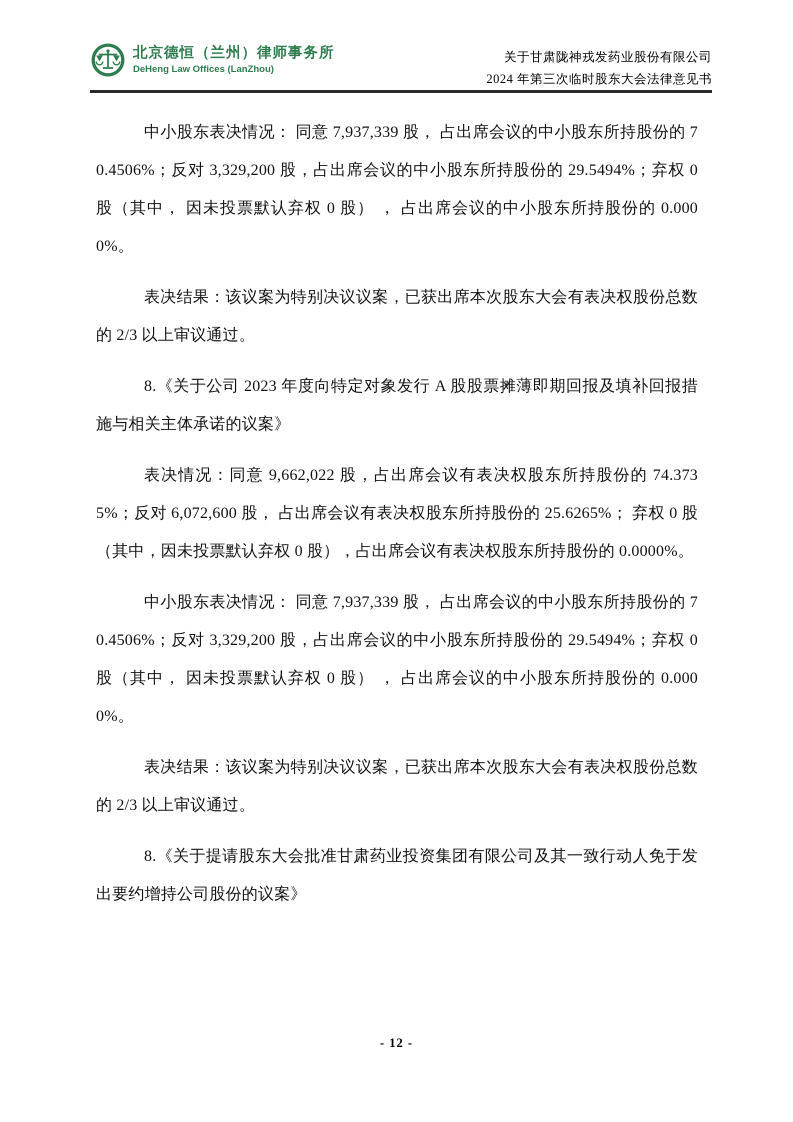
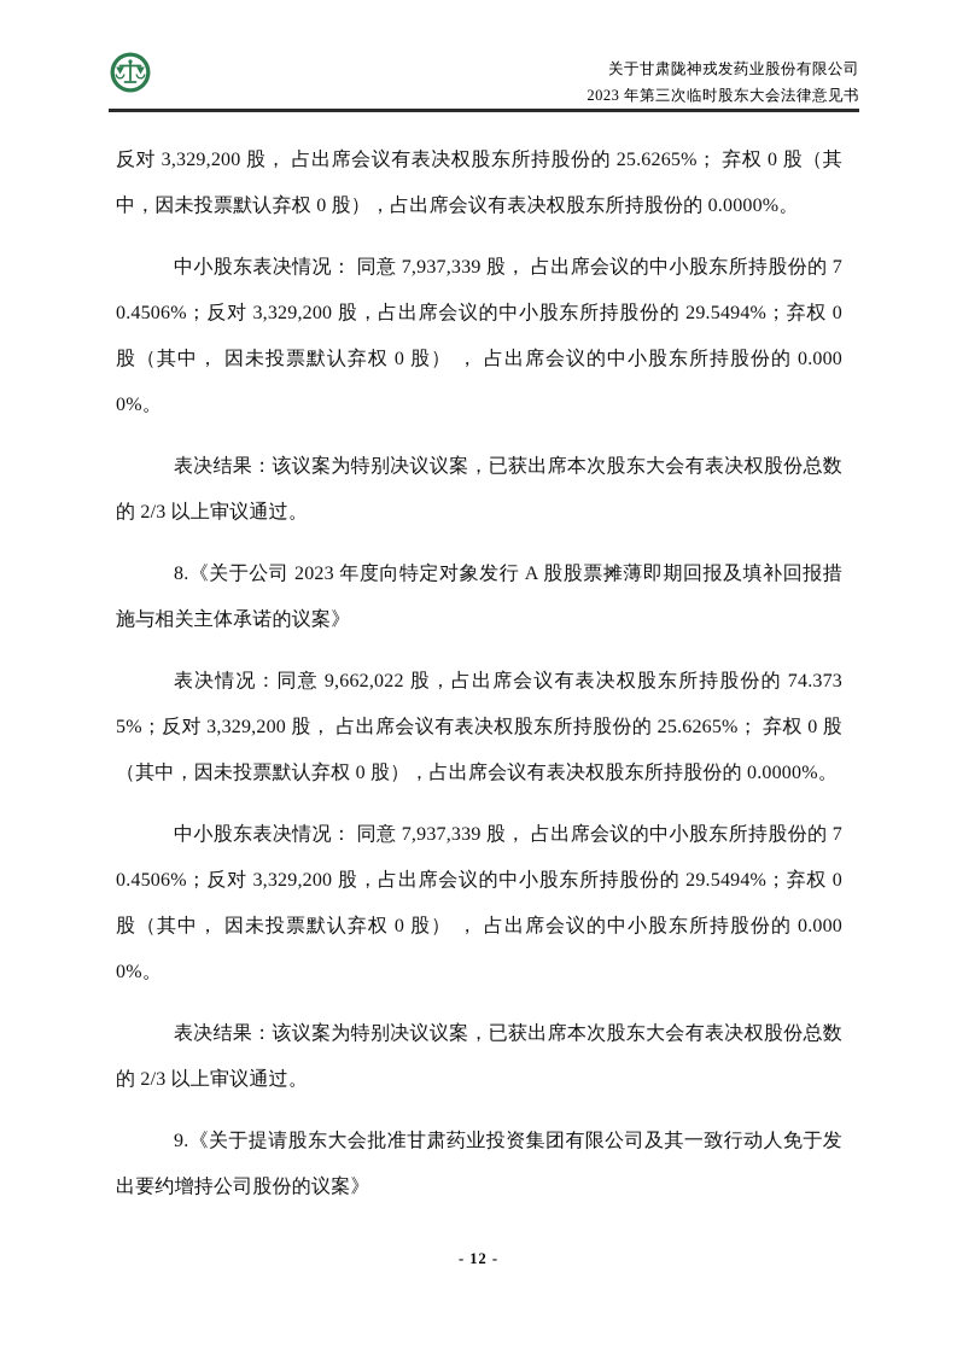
- 北京德恒（兰州）律师事务所
- DeHeng Law Offices (LanZhou)
  关于甘肃陇神戎发药业股份有限公司
- 2024 年第三次临时股东大会法律意见书
+ 2023 年第三次临时股东大会法律意见书
+ 反对 3,329,200 股， 占出席会议有表决权股东所持股份的 25.6265%； 弃权 0 股（其中，因未投票默认弃权 0 股），占出席会议有表决权股东所持股份的 0.0000%。
  中小股东表决情况： 同意 7,937,339 股， 占出席会议的中小股东所持股份的 70.4506%；反对 3,329,200 股，占出席会议的中小股东所持股份的 29.5494%；弃权 0 股（其中， 因未投票默认弃权 0 股） ， 占出席会议的中小股东所持股份的 0.0000%。
  表决结果：该议案为特别决议议案，已获出席本次股东大会有表决权股份总数的 2/3 以上审议通过。
  8.《关于公司 2023 年度向特定对象发行 A 股股票摊薄即期回报及填补回报措施与相关主体承诺的议案》
- 表决情况：同意 9,662,022 股，占出席会议有表决权股东所持股份的 74.3735%；反对 6,072,600 股， 占出席会议有表决权股东所持股份的 25.6265%； 弃权 0 股（其中，因未投票默认弃权 0 股），占出席会议有表决权股东所持股份的 0.0000%。
+ 表决情况：同意 9,662,022 股，占出席会议有表决权股东所持股份的 74.3735%；反对 3,329,200 股， 占出席会议有表决权股东所持股份的 25.6265%； 弃权 0 股（其中，因未投票默认弃权 0 股），占出席会议有表决权股东所持股份的 0.0000%。
  中小股东表决情况： 同意 7,937,339 股， 占出席会议的中小股东所持股份的 70.4506%；反对 3,329,200 股，占出席会议的中小股东所持股份的 29.5494%；弃权 0 股（其中， 因未投票默认弃权 0 股） ， 占出席会议的中小股东所持股份的 0.0000%。
  表决结果：该议案为特别决议议案，已获出席本次股东大会有表决权股份总数的 2/3 以上审议通过。
- 8.《关于提请股东大会批准甘肃药业投资集团有限公司及其一致行动人免于发出要约增持公司股份的议案》
+ 9.《关于提请股东大会批准甘肃药业投资集团有限公司及其一致行动人免于发出要约增持公司股份的议案》
  - 12 -
